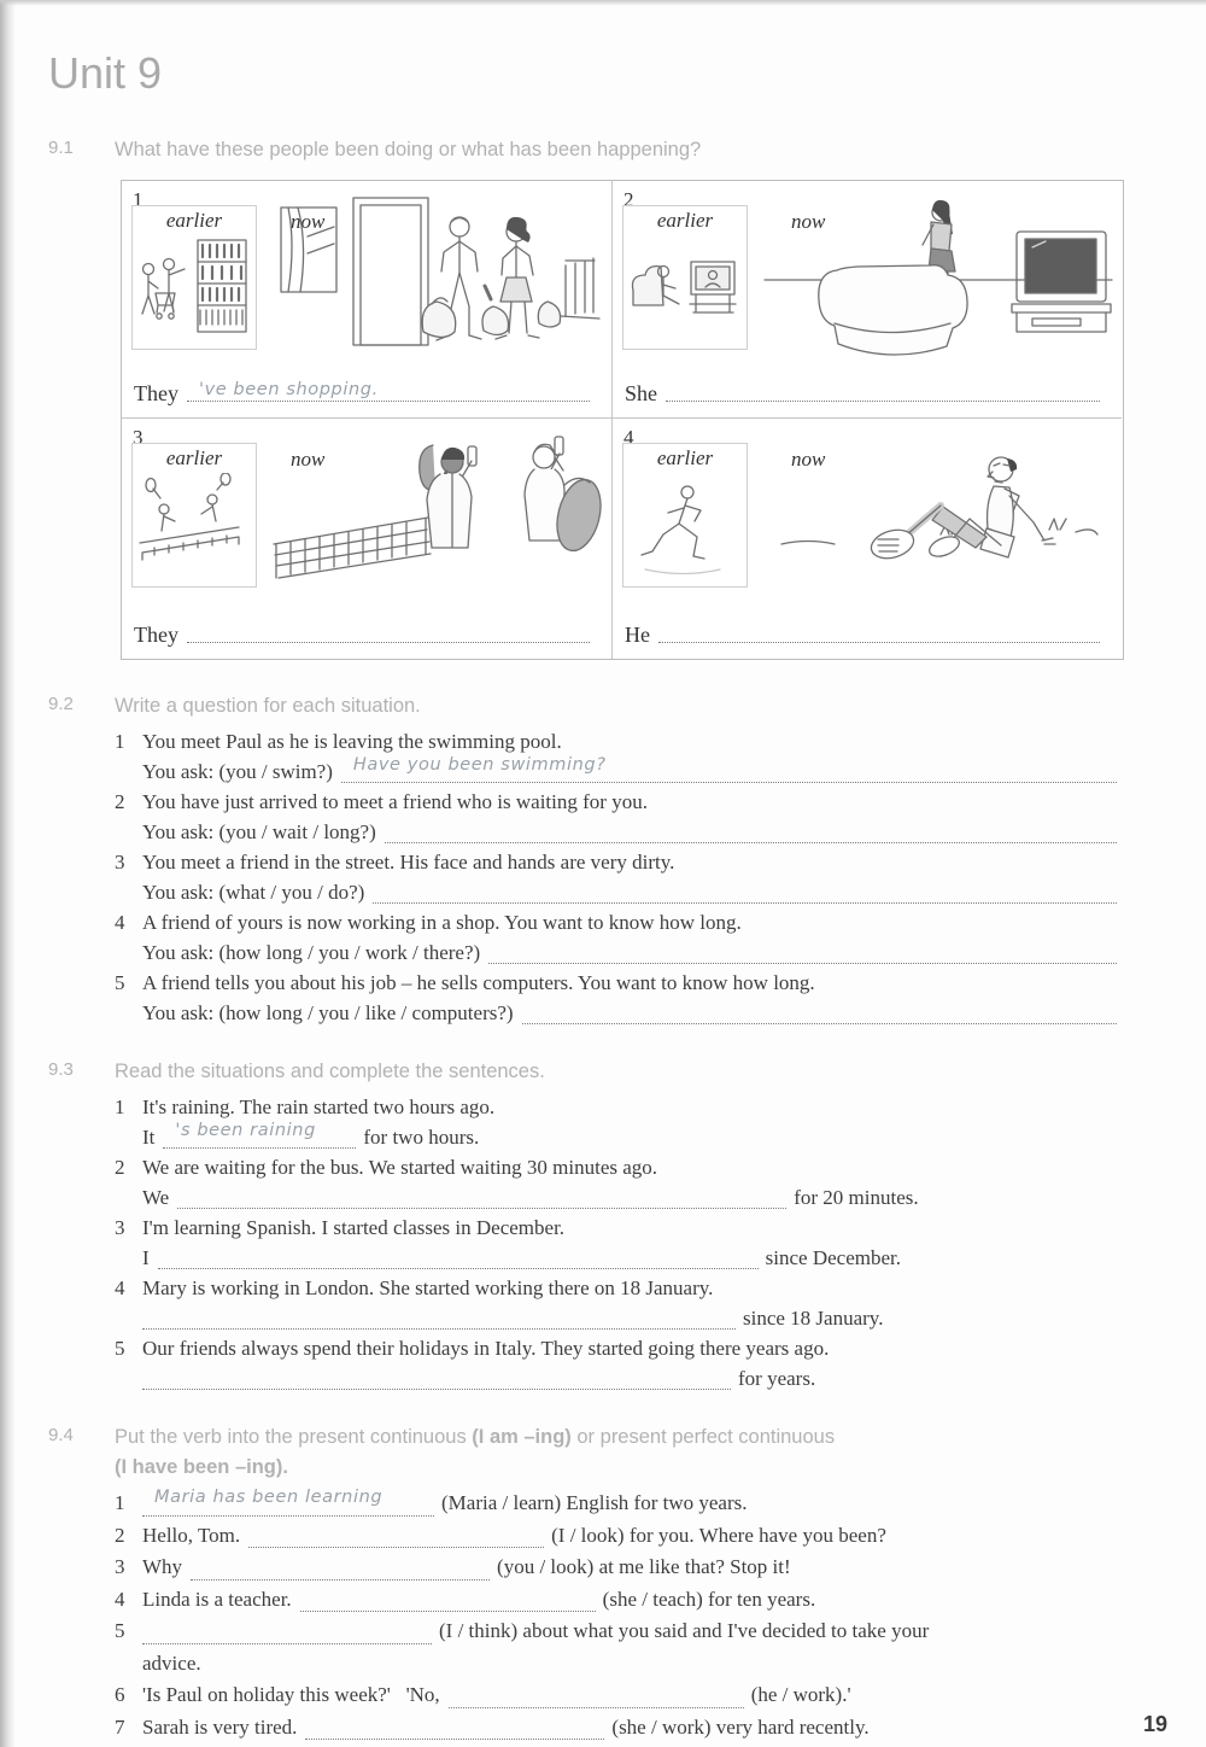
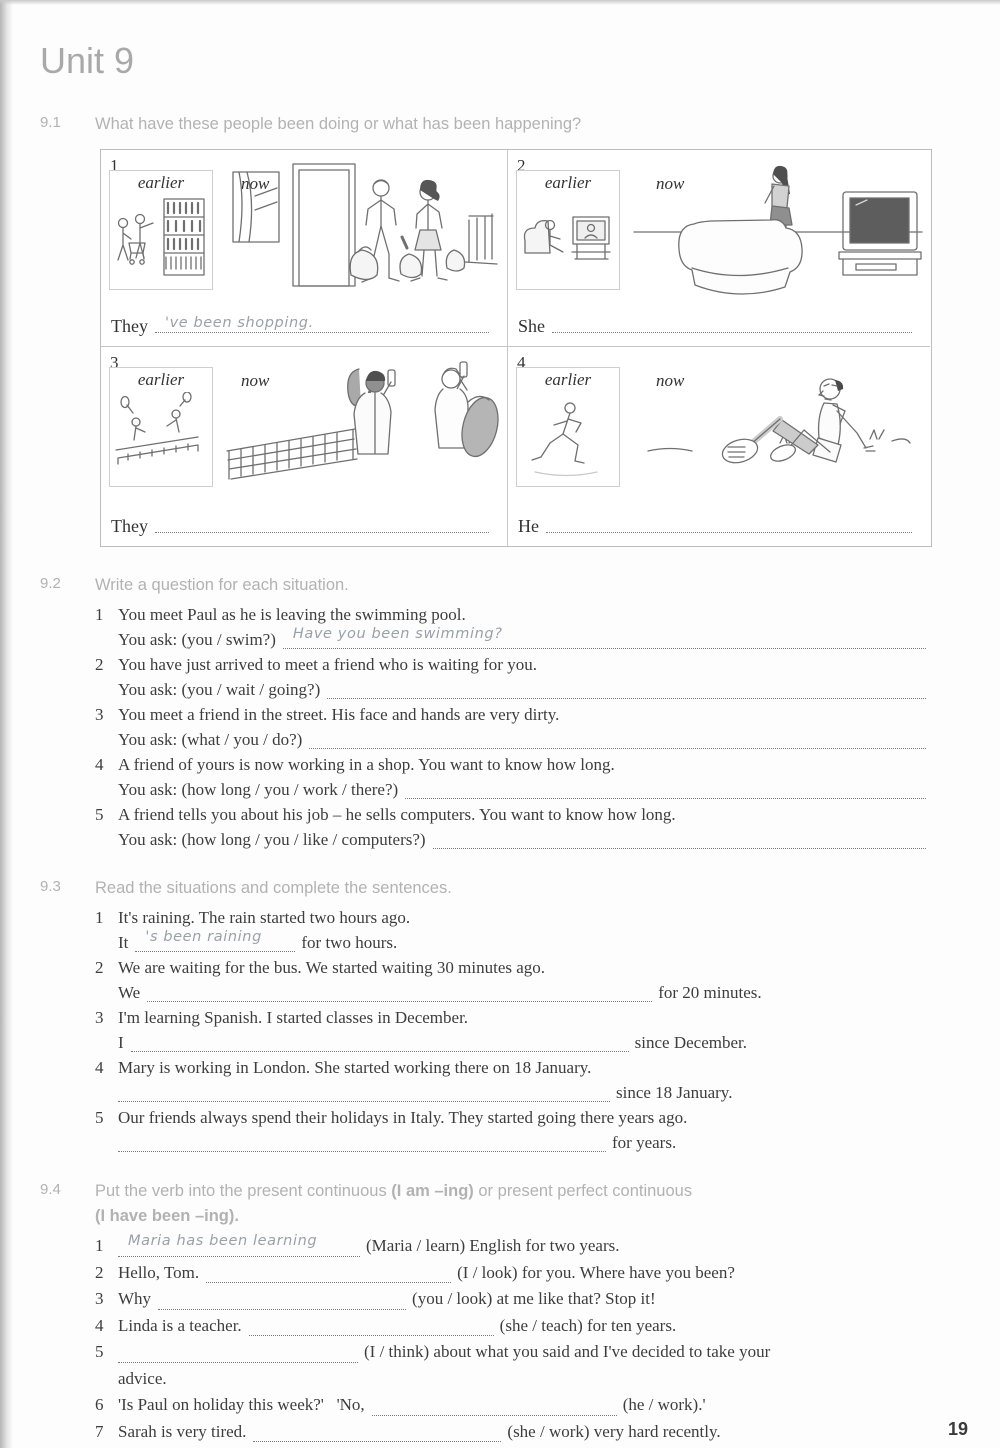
  Unit 9
  9.1
  What have these people been doing or what has been happening?
  1
  earlier
  now
  They
  've been shopping.
  2
  earlier
  now
  She
  3
  earlier
  now
  They
  4
  earlier
  now
  He
  9.2
  Write a question for each situation.
  1
  You meet Paul as he is leaving the swimming pool.
  You ask: (you / swim?)
  Have you been swimming?
  2
  You have just arrived to meet a friend who is waiting for you.
- You ask: (you / wait / long?)
+ You ask: (you / wait / going?)
  3
  You meet a friend in the street. His face and hands are very dirty.
  You ask: (what / you / do?)
  4
  A friend of yours is now working in a shop. You want to know how long.
  You ask: (how long / you / work / there?)
  5
  A friend tells you about his job – he sells computers. You want to know how long.
  You ask: (how long / you / like / computers?)
  9.3
  Read the situations and complete the sentences.
  1
  It's raining. The rain started two hours ago.
  It
  's been raining
  for two hours.
  2
  We are waiting for the bus. We started waiting 30 minutes ago.
  We
  for 20 minutes.
  3
  I'm learning Spanish. I started classes in December.
  I
  since December.
  4
  Mary is working in London. She started working there on 18 January.
  since 18 January.
  5
  Our friends always spend their holidays in Italy. They started going there years ago.
  for years.
  9.4
  Put the verb into the present continuous (I am –ing) or present perfect continuous
  (I have been –ing).
  1
  Maria has been learning
  (Maria / learn) English for two years.
  2
  Hello, Tom.
  (I / look) for you. Where have you been?
  3
  Why
  (you / look) at me like that? Stop it!
  4
  Linda is a teacher.
  (she / teach) for ten years.
  5
  (I / think) about what you said and I've decided to take your
  advice.
  6
  'Is Paul on holiday this week?' 'No,
  (he / work).'
  7
  Sarah is very tired.
  (she / work) very hard recently.
  19
